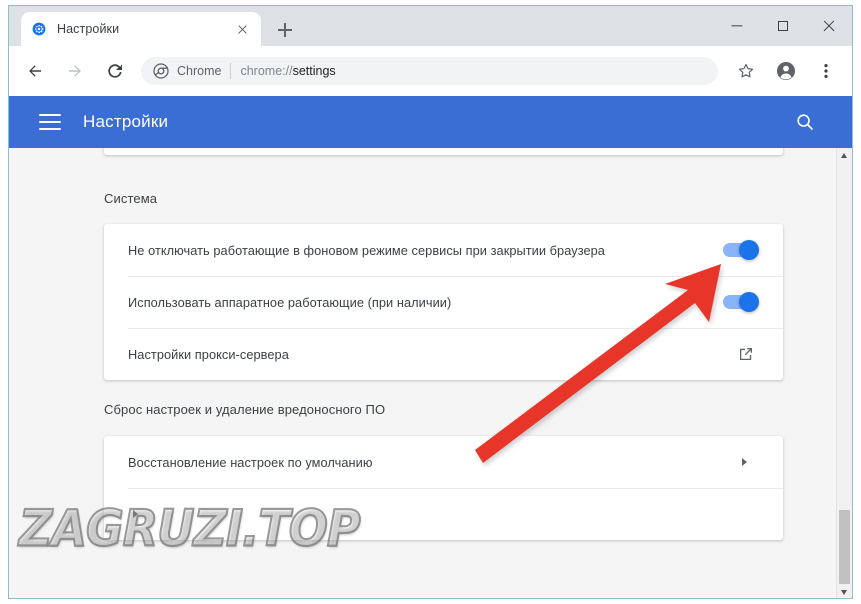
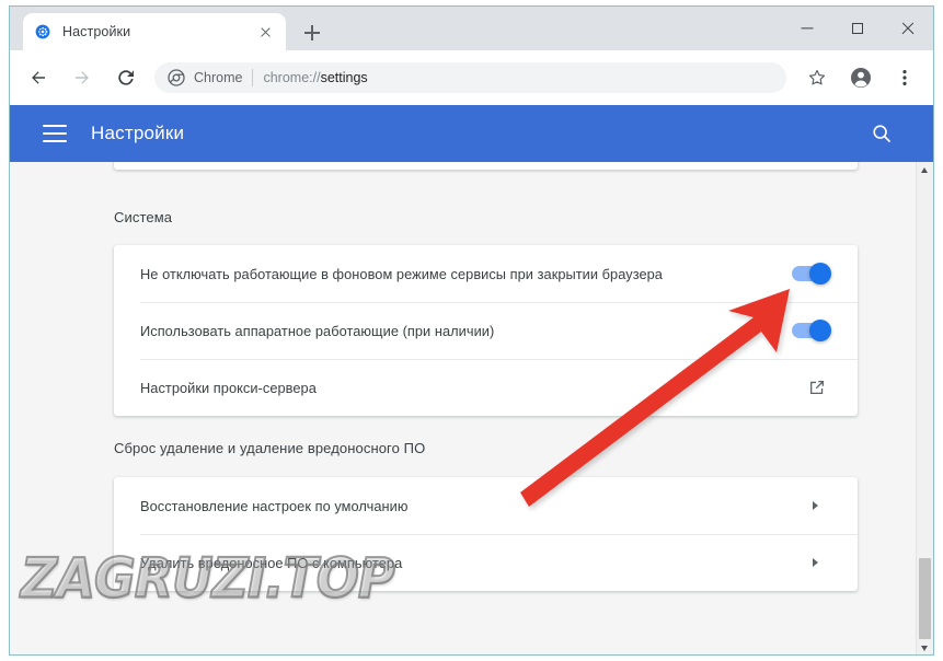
  Настройки
  Chrome
  chrome://settings
  Настройки
  Система
  Не отключать работающие в фоновом режиме сервисы при закрытии браузера
  Использовать аппаратное работающие (при наличии)
  Настройки прокси-сервера
- Сброс настроек и удаление вредоносного ПО
+ Сброс удаление и удаление вредоносного ПО
  Восстановление настроек по умолчанию
+ Удалить вредоносное ПО с компьютера
  ZAGRUZI.TOP
